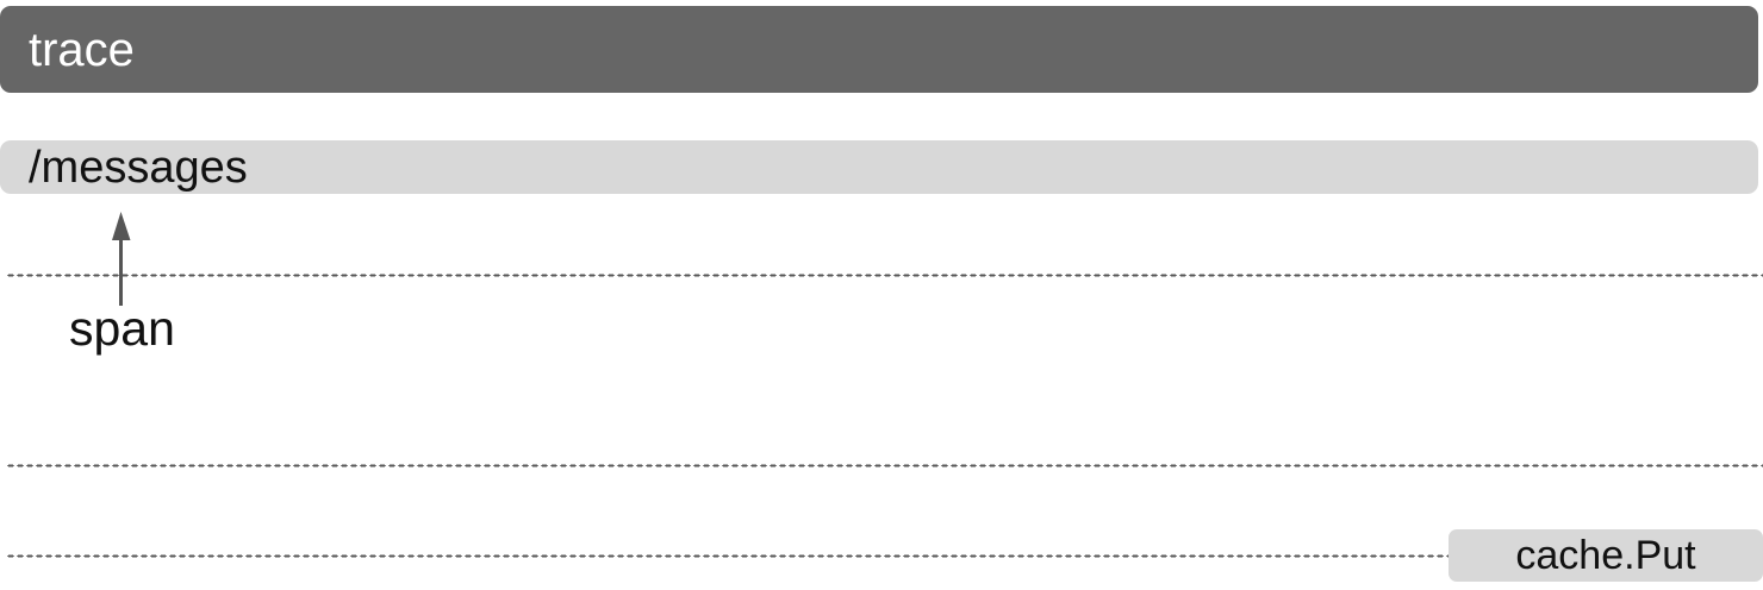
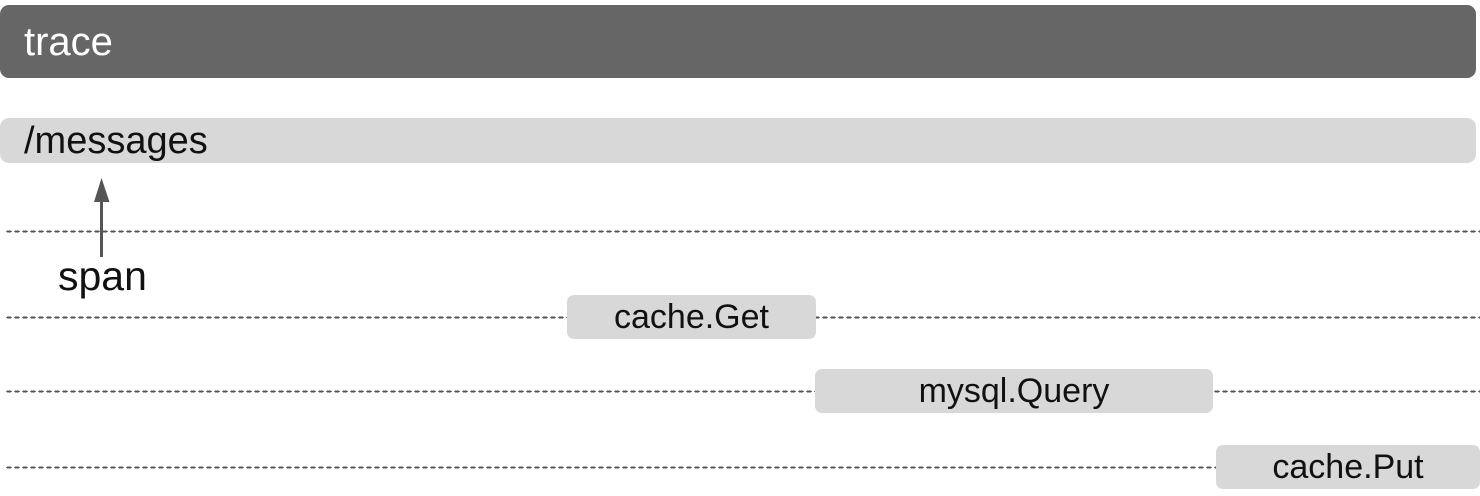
  trace
  /messages
  span
+ cache.Get
+ mysql.Query
  cache.Put
